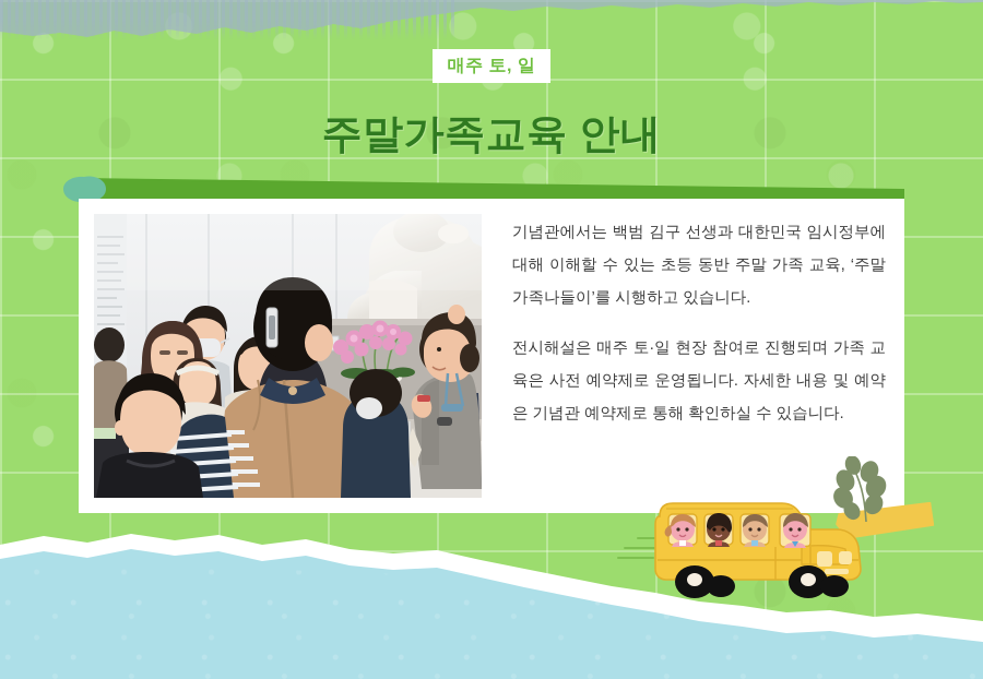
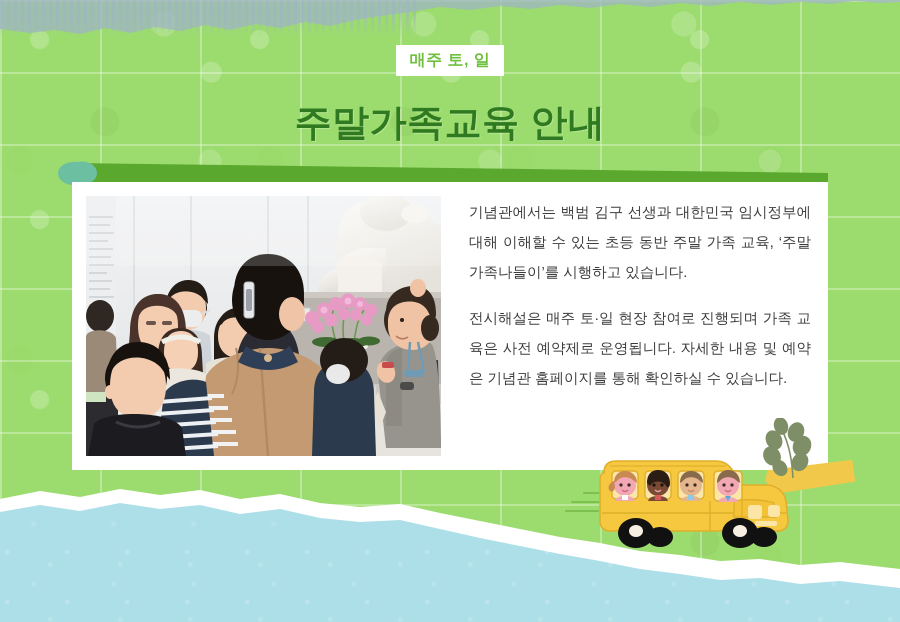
  매주 토, 일
  주말가족교육 안내
  기념관에서는 백범 김구 선생과 대한민국 임시정부에 대해 이해할 수 있는 초등 동반 주말 가족 교육, ‘주말가족나들이’를 시행하고 있습니다.
- 전시해설은 매주 토·일 현장 참여로 진행되며 가족 교육은 사전 예약제로 운영됩니다. 자세한 내용 및 예약은 기념관 예약제로 통해 확인하실 수 있습니다.
+ 전시해설은 매주 토·일 현장 참여로 진행되며 가족 교육은 사전 예약제로 운영됩니다. 자세한 내용 및 예약은 기념관 홈페이지를 통해 확인하실 수 있습니다.
